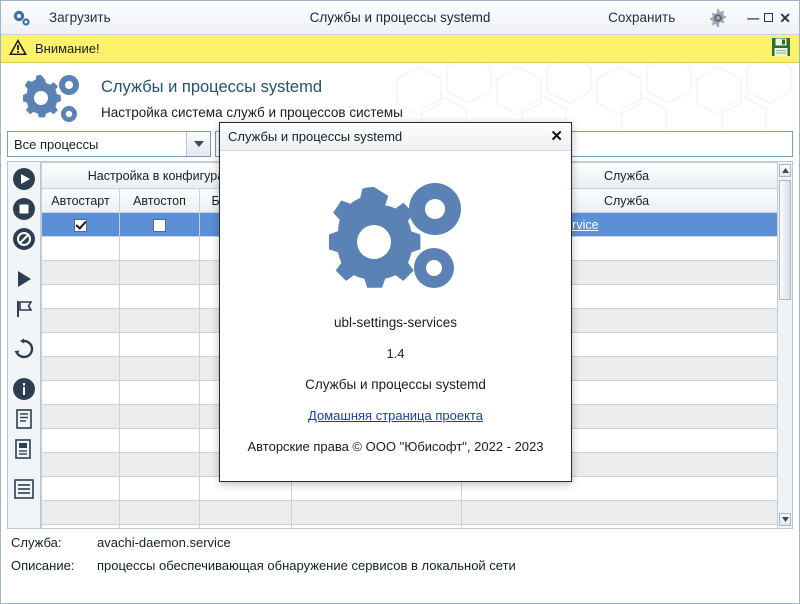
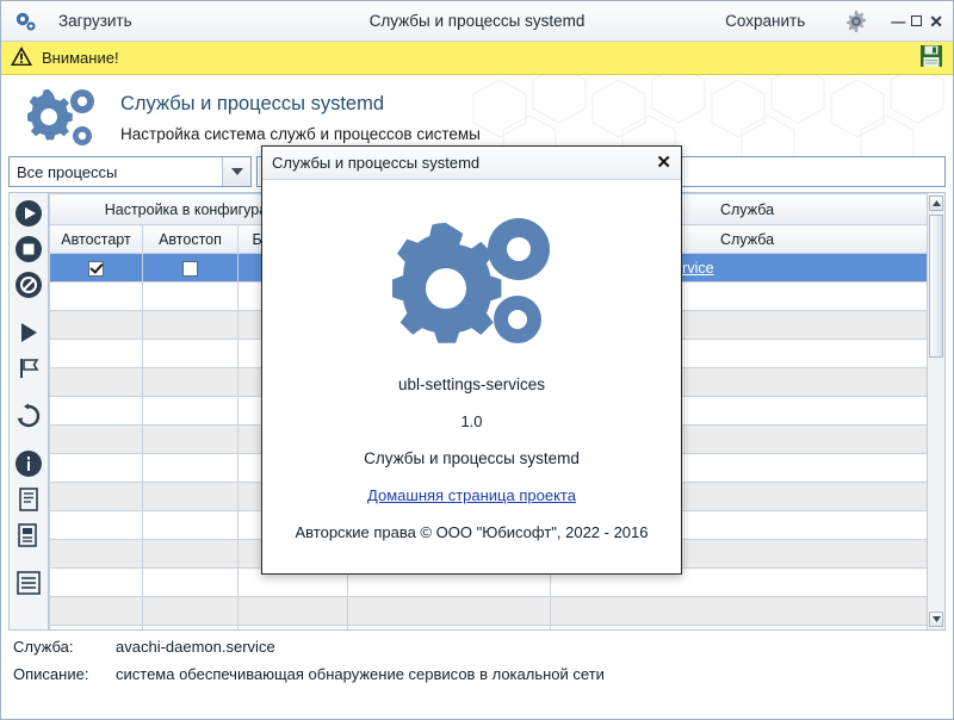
  Загрузить
  Службы и процессы systemd
  Сохранить
  —
  ✕
  Внимание!
  Службы и процессы systemd
  Настройка система служб и процессов системы
  Все процессы
  Настройка в конфигур		Служба
  Автостарт	Автостоп	Б		Служба
  Служба:
  avachi-daemon.service
  Описание:
- процессы обеспечивающая обнаружение сервисов в локальной сети
+ система обеспечивающая обнаружение сервисов в локальной сети
  Службы и процессы systemd
  ✕
  ubl-settings-services
- 1.4
+ 1.0
  Службы и процессы systemd
  Домашняя страница проекта
- Авторские права © ООО "Юбисофт", 2022 - 2023
+ Авторские права © ООО "Юбисофт", 2022 - 2016
